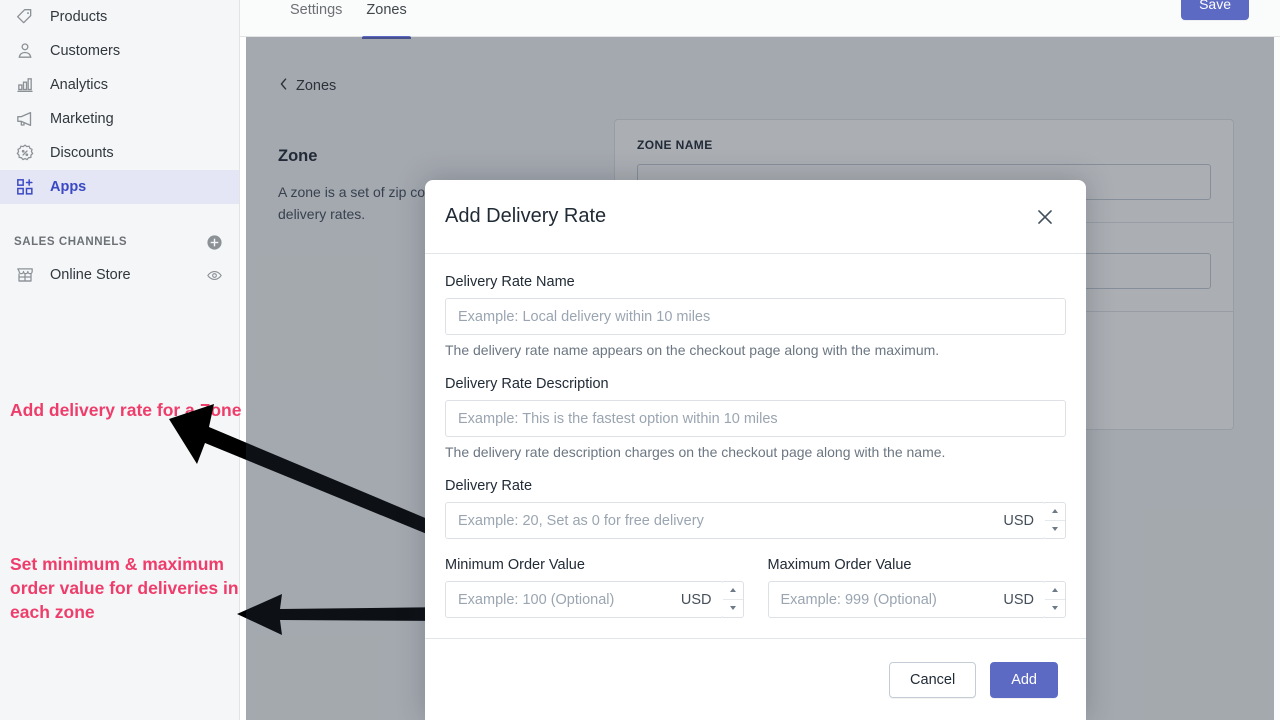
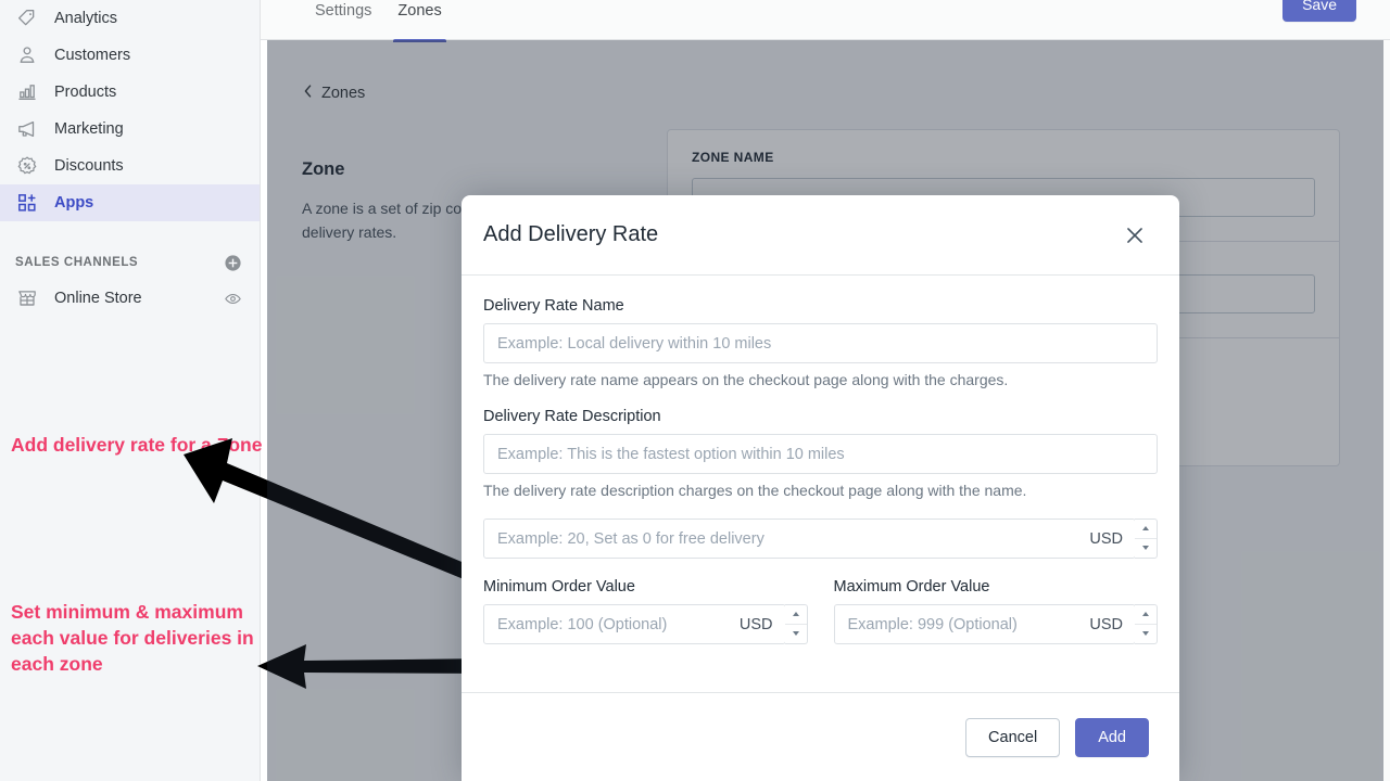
- Products
+ Analytics
  Customers
- Analytics
+ Products
  Marketing
  Discounts
  Apps
  SALES CHANNELS
  Online Store
  Add delivery rate for aone
- Set minimum & maximum order value for deliveries in each zone
+ Set minimum & maximum each value for deliveries in each zone
  Zones
  Zone
  ZONE NAME
  Settings
  Zones
  Save
  Add Delivery Rate
  Delivery Rate Name
  Example: Local delivery within 10 miles
- The delivery rate name appears on the checkout page along with the maximum.
+ The delivery rate name appears on the checkout page along with the charges.
  Delivery Rate Description
  Example: This is the fastest option within 10 miles
  The delivery rate description charges on the checkout page along with the name.
- Delivery Rate
  Example: 20, Set as 0 for free delivery
  USD
  Minimum Order Value
  Example: 100 (Optional)
  USD
  Maximum Order Value
  Example: 999 (Optional)
  USD
  Cancel
  Add
